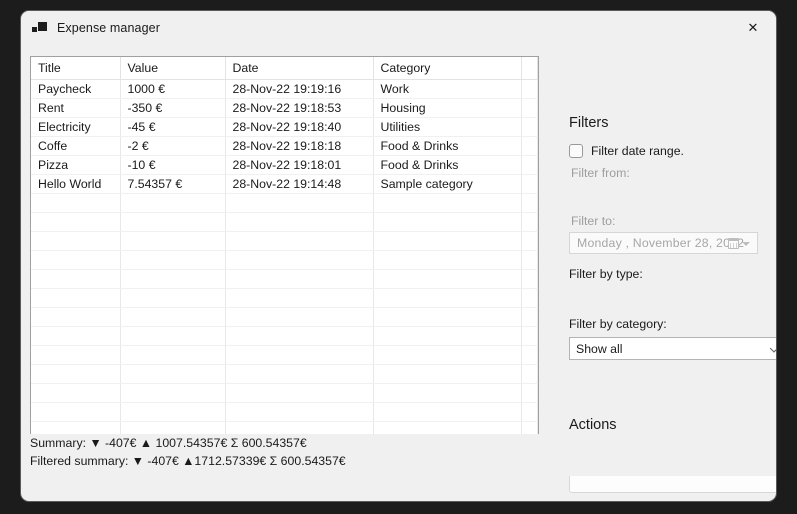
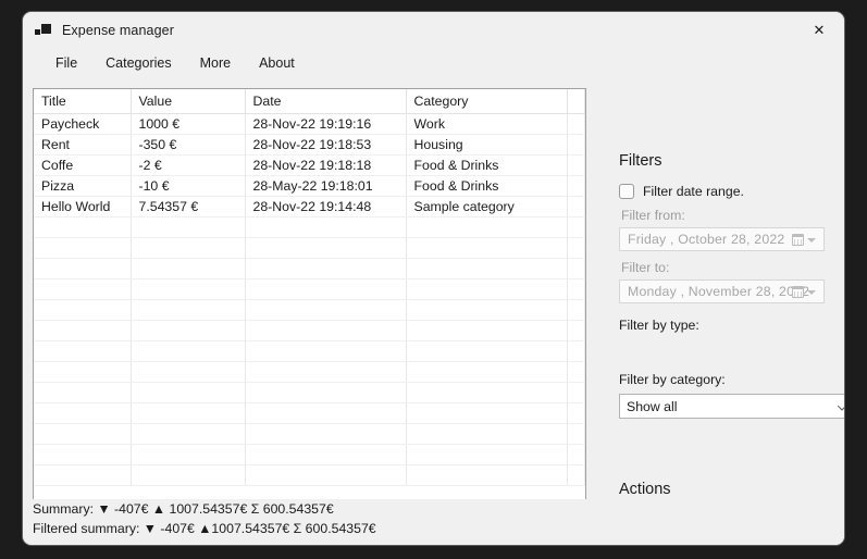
  Expense manager
  ✕
+ File
+ Categories
+ More
+ About
  Title	Value	Date	Category
  Paycheck	1000 €	28-Nov-22 19:19:16	Work
  Rent	-350 €	28-Nov-22 19:18:53	Housing
- Electricity	-45 €	28-Nov-22 19:18:40	Utilities
  Coffe	-2 €	28-Nov-22 19:18:18	Food & Drinks
- Pizza	-10 €	28-Nov-22 19:18:01	Food & Drinks
+ Pizza	-10 €	28-May-22 19:18:01	Food & Drinks
  Hello World	7.54357 €	28-Nov-22 19:14:48	Sample category
  Filters
  Filter date range.
  Filter from:
+ Friday , October 28, 2022
  Filter to:
  Monday , November 28, 202
  Filter by type:
  Filter by category:
  Show all
  Actions
  Summary: ▼ -407€ ▲ 1007.54357€ Σ 600.54357€
- Filtered summary: ▼ -407€ ▲1712.57339€ Σ 600.54357€
+ Filtered summary: ▼ -407€ ▲1007.54357€ Σ 600.54357€
